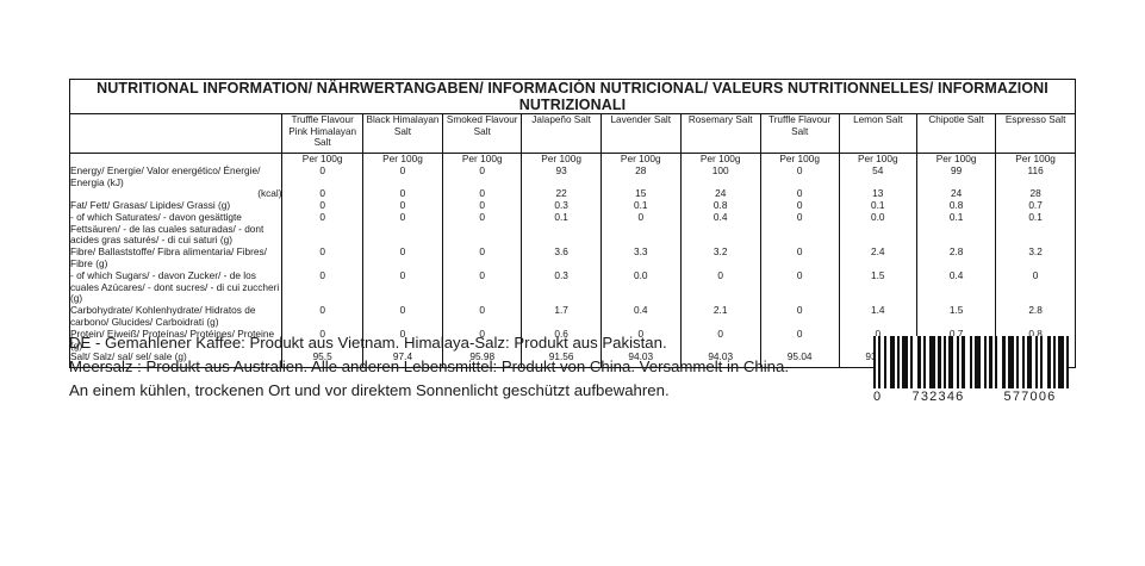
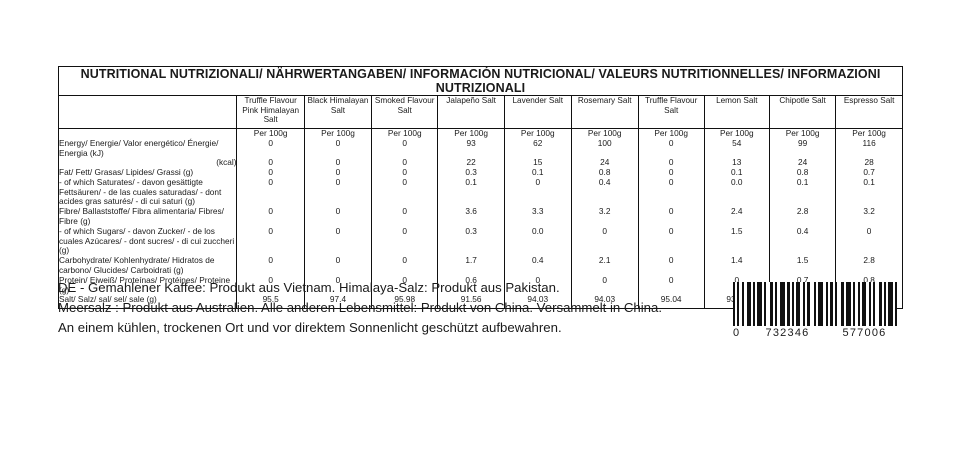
- NUTRITIONAL INFORMATION/ NÄHRWERTANGABEN/ INFORMACIÓN NUTRICIONAL/ VALEURS NUTRITIONNELLES/ INFORMAZIONI NUTRIZIONALI
+ NUTRITIONAL NUTRIZIONALI/ NÄHRWERTANGABEN/ INFORMACIÓN NUTRICIONAL/ VALEURS NUTRITIONNELLES/ INFORMAZIONI NUTRIZIONALI
  	Truffle Flavour Pink Himalayan Salt	Black Himalayan Salt	Smoked Flavour Salt	Jalapeño Salt	Lavender Salt	Rosemary Salt	Truffle Flavour Salt	Lemon Salt	Chipotle Salt	Espresso Salt
  	Per 100g	Per 100g	Per 100g	Per 100g	Per 100g	Per 100g	Per 100g	Per 100g	Per 100g	Per 100g
- Energy/ Energie/ Valor energético/ Énergie/ Energia (kJ)	0	0	0	93	28	100	0	54	99	116
+ Energy/ Energie/ Valor energético/ Énergie/ Energia (kJ)	0	0	0	93	62	100	0	54	99	116
  (kcal)	0	0	0	22	15	24	0	13	24	28
  Fat/ Fett/ Grasas/ Lipides/ Grassi (g)	0	0	0	0.3	0.1	0.8	0	0.1	0.8	0.7
  - of which Saturates/ - davon gesättigte Fettsäuren/ - de las cuales saturadas/ - dont acides gras saturés/ - di cui saturi (g)	0	0	0	0.1	0	0.4	0	0.0	0.1	0.1
  Fibre/ Ballaststoffe/ Fibra alimentaria/ Fibres/ Fibre (g)	0	0	0	3.6	3.3	3.2	0	2.4	2.8	3.2
  - of which Sugars/ - davon Zucker/ - de los cuales Azúcares/ - dont sucres/ - di cui zuccheri (g)	0	0	0	0.3	0.0	0	0	1.5	0.4	0
  Carbohydrate/ Kohlenhydrate/ Hidratos de carbono/ Glucides/ Carboidrati (g)	0	0	0	1.7	0.4	2.1	0	1.4	1.5	2.8
  Protein/ Eiweiß/ Proteínas/ Protéines/ Proteine (g)	0	0	0	0.6	0	0	0	0	0.7	0.8
  Salt/ Salz/ sal/ sel/ sale (g)	95.5	97.4	95.98	91.56	94.03	94.03	95.04	9
  DE - Gemahlener Kaffee: Produkt aus Vietnam. Himalaya-Salz: Produkt aus Pakistan.
  Meersalz : Produkt aus Australien. Alle anderen Lebensmittel: Produkt von China. Versammelt in China.
  An einem kühlen, trockenen Ort und vor direktem Sonnenlicht geschützt aufbewahren.
  0
  732346
  577006
